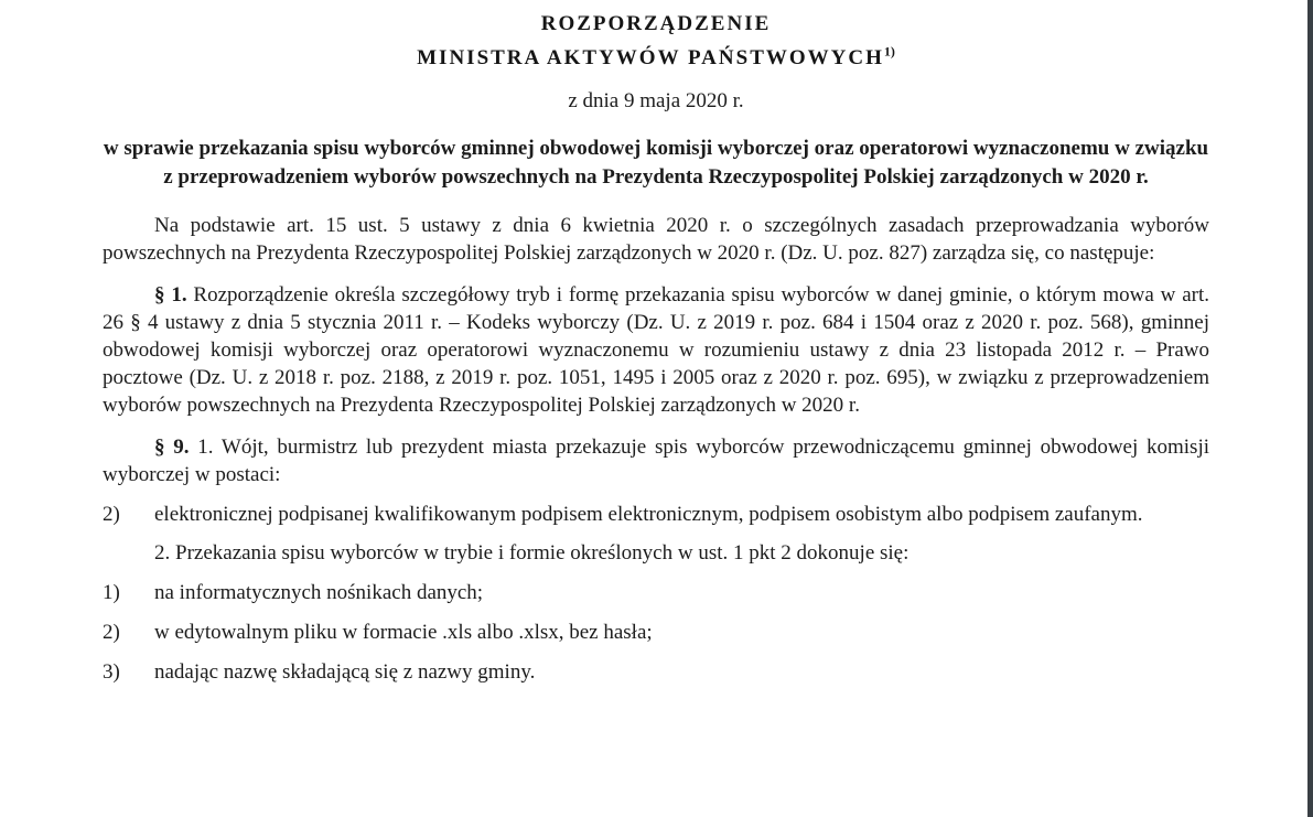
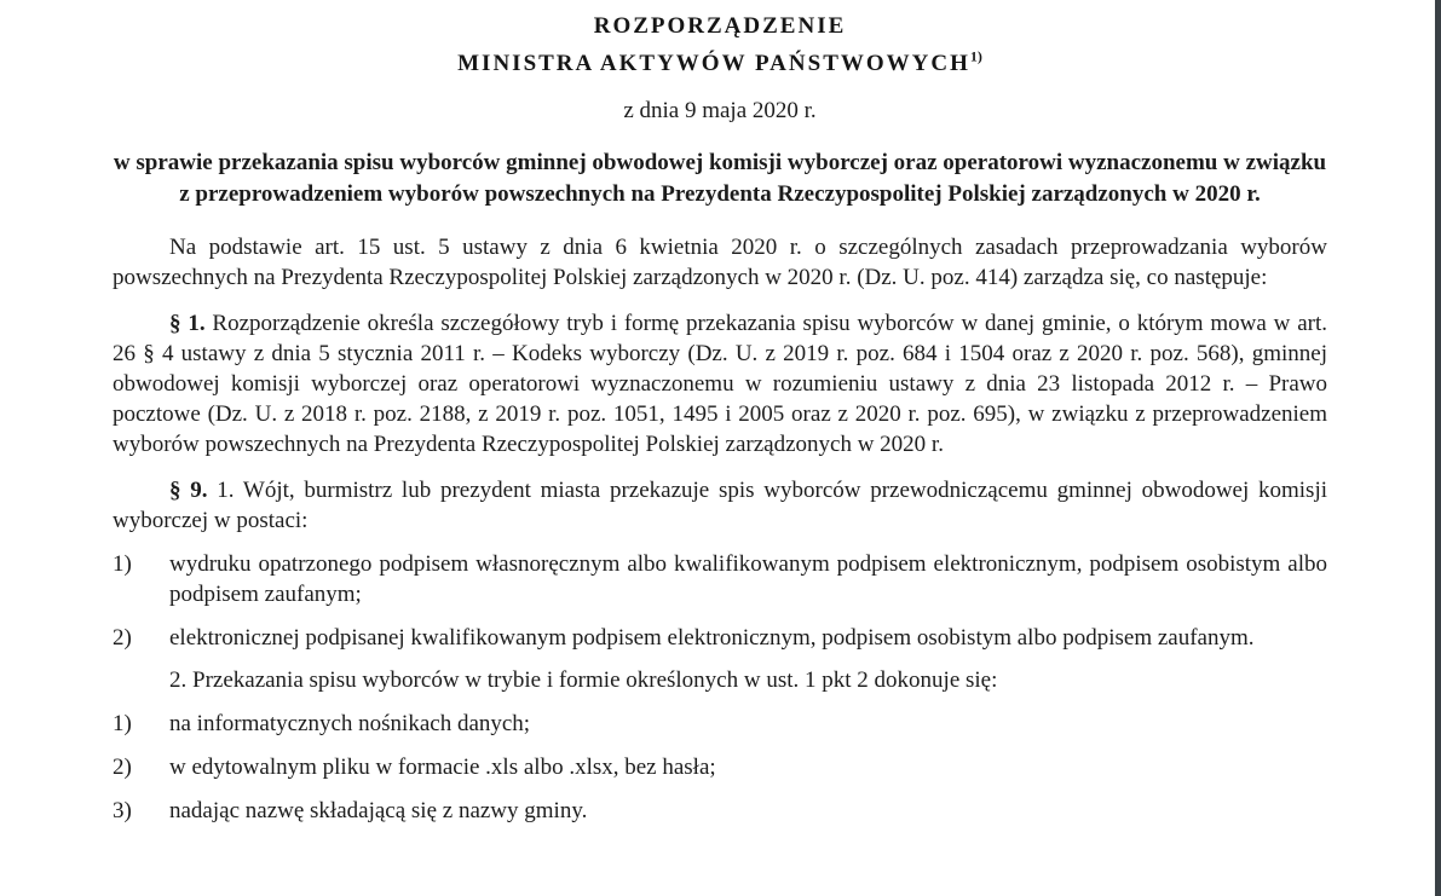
  ROZPORZĄDZENIE
  MINISTRA AKTYWÓW PAŃSTWOWYCH1)
  z dnia 9 maja 2020 r.
  w sprawie przekazania spisu wyborców gminnej obwodowej komisji wyborczej oraz operatorowi wyznaczonemu w związku z przeprowadzeniem wyborów powszechnych na Prezydenta Rzeczypospolitej Polskiej zarządzonych w 2020 r.
- Na podstawie art. 15 ust. 5 ustawy z dnia 6 kwietnia 2020 r. o szczególnych zasadach przeprowadzania wyborów powszechnych na Prezydenta Rzeczypospolitej Polskiej zarządzonych w 2020 r. (Dz. U. poz. 827) zarządza się, co następuje:
+ Na podstawie art. 15 ust. 5 ustawy z dnia 6 kwietnia 2020 r. o szczególnych zasadach przeprowadzania wyborów powszechnych na Prezydenta Rzeczypospolitej Polskiej zarządzonych w 2020 r. (Dz. U. poz. 414) zarządza się, co następuje:
  § 1. Rozporządzenie określa szczegółowy tryb i formę przekazania spisu wyborców w danej gminie, o którym mowa w art. 26 § 4 ustawy z dnia 5 stycznia 2011 r. – Kodeks wyborczy (Dz. U. z 2019 r. poz. 684 i 1504 oraz z 2020 r. poz. 568), gminnej obwodowej komisji wyborczej oraz operatorowi wyznaczonemu w rozumieniu ustawy z dnia 23 listopada 2012 r. – Prawo pocztowe (Dz. U. z 2018 r. poz. 2188, z 2019 r. poz. 1051, 1495 i 2005 oraz z 2020 r. poz. 695), w związku z przeprowadzeniem wyborów powszechnych na Prezydenta Rzeczypospolitej Polskiej zarządzonych w 2020 r.
  § 9. 1. Wójt, burmistrz lub prezydent miasta przekazuje spis wyborców przewodniczącemu gminnej obwodowej komisji wyborczej w postaci:
+ 1) wydruku opatrzonego podpisem własnoręcznym albo kwalifikowanym podpisem elektronicznym, podpisem osobistym albo podpisem zaufanym;
  2) elektronicznej podpisanej kwalifikowanym podpisem elektronicznym, podpisem osobistym albo podpisem zaufanym.
  2. Przekazania spisu wyborców w trybie i formie określonych w ust. 1 pkt 2 dokonuje się:
  1) na informatycznych nośnikach danych;
  2) w edytowalnym pliku w formacie .xls albo .xlsx, bez hasła;
  3) nadając nazwę składającą się z nazwy gminy.
